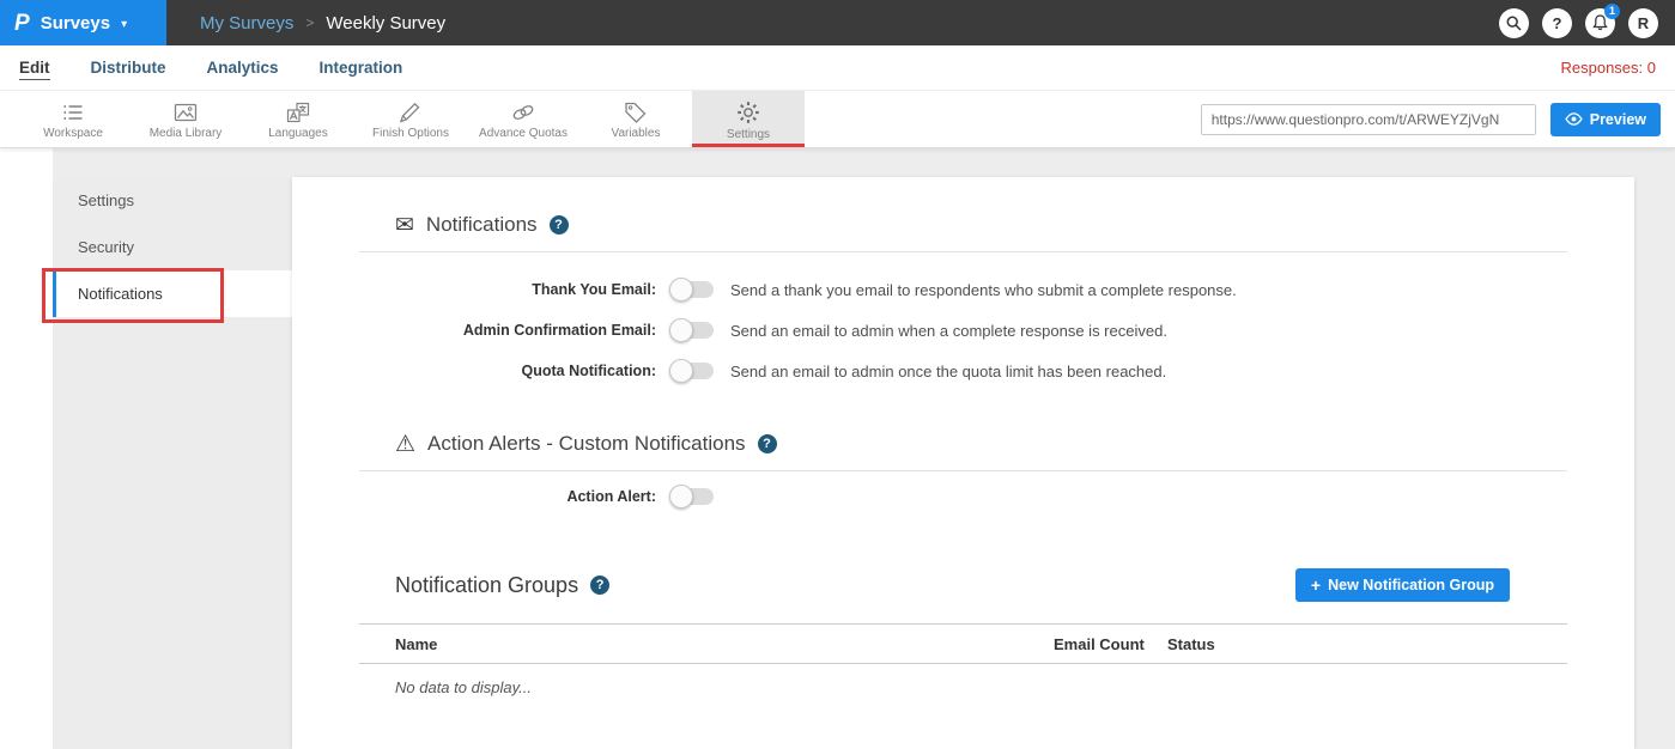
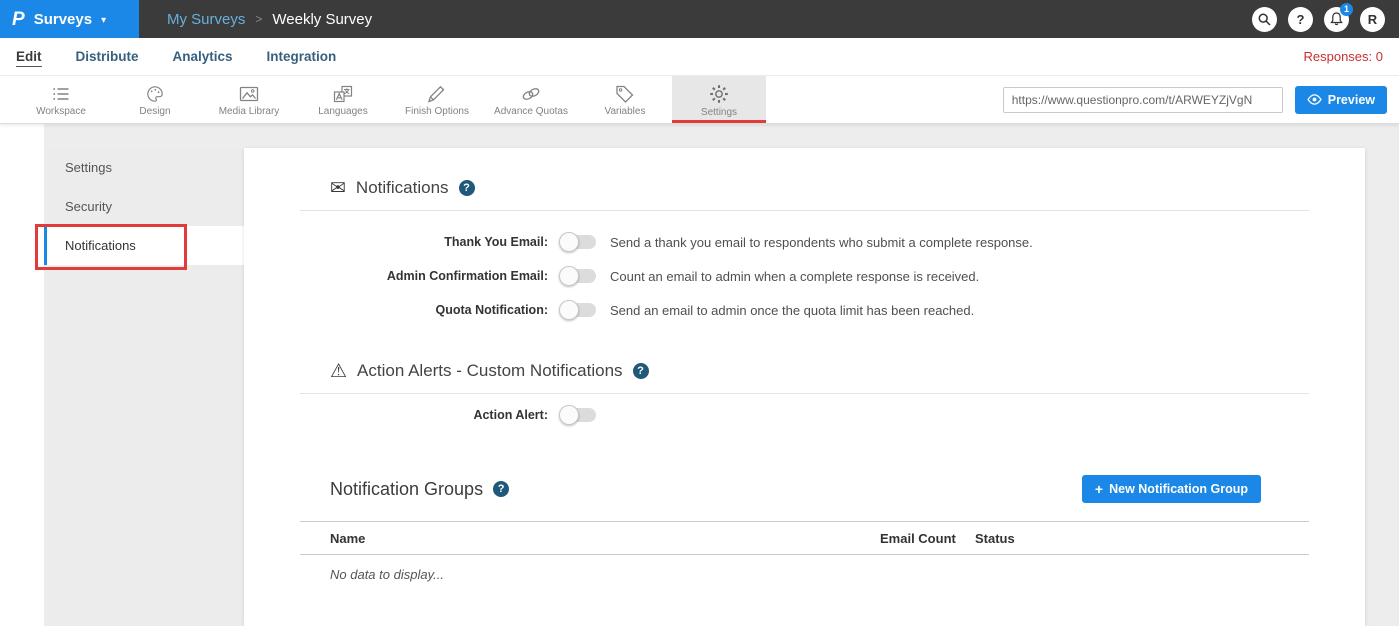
  P
  Surveys
  ▾
  My Surveys
  >
  Weekly Survey
  ?
  1
  R
  Edit
  Distribute
  Analytics
  Integration
  Responses: 0
  Workspace
+ Design
  Media Library
  Languages
  Finish Options
  Advance Quotas
  Variables
  Settings
  https://www.questionpro.com/t/ARWEYZjVgN
  Preview
  Settings
  Security
  Notifications
  ✉
  Notifications
  ?
  Thank You Email:
  Send a thank you email to respondents who submit a complete response.
  Admin Confirmation Email:
- Send an email to admin when a complete response is received.
+ Count an email to admin when a complete response is received.
  Quota Notification:
  Send an email to admin once the quota limit has been reached.
  ⚠
  Action Alerts - Custom Notifications
  ?
  Action Alert:
  Notification Groups
  ?
  +
  New Notification Group
  Name	Email Count	Status
  No data to display...
